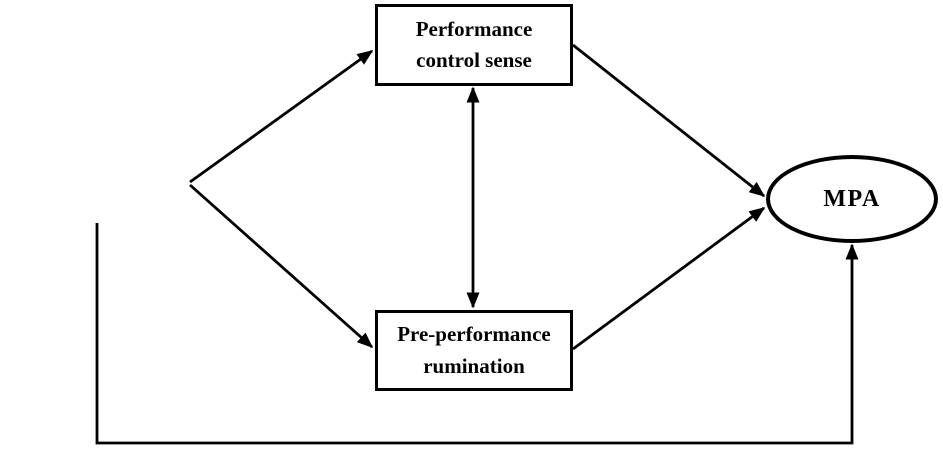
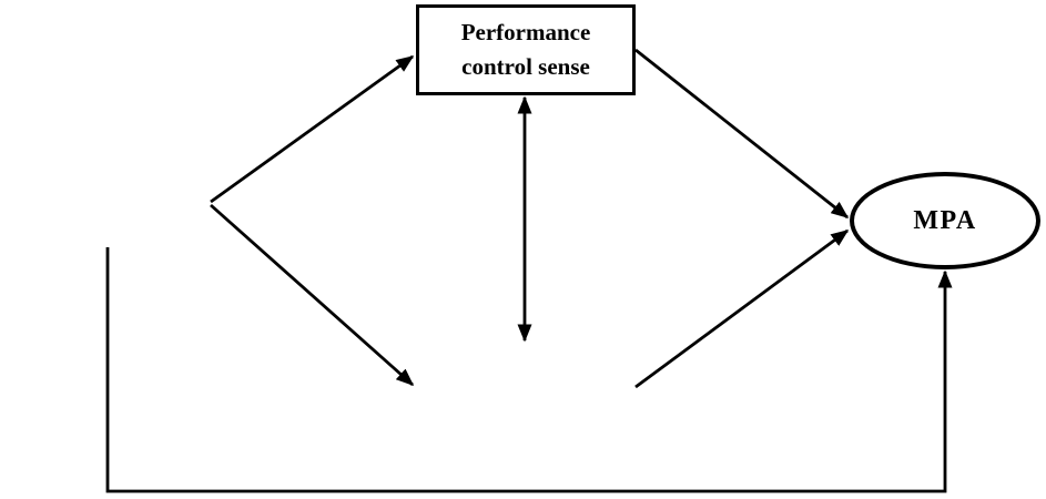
  Performance control sense
- Pre-performance rumination
  MPA
